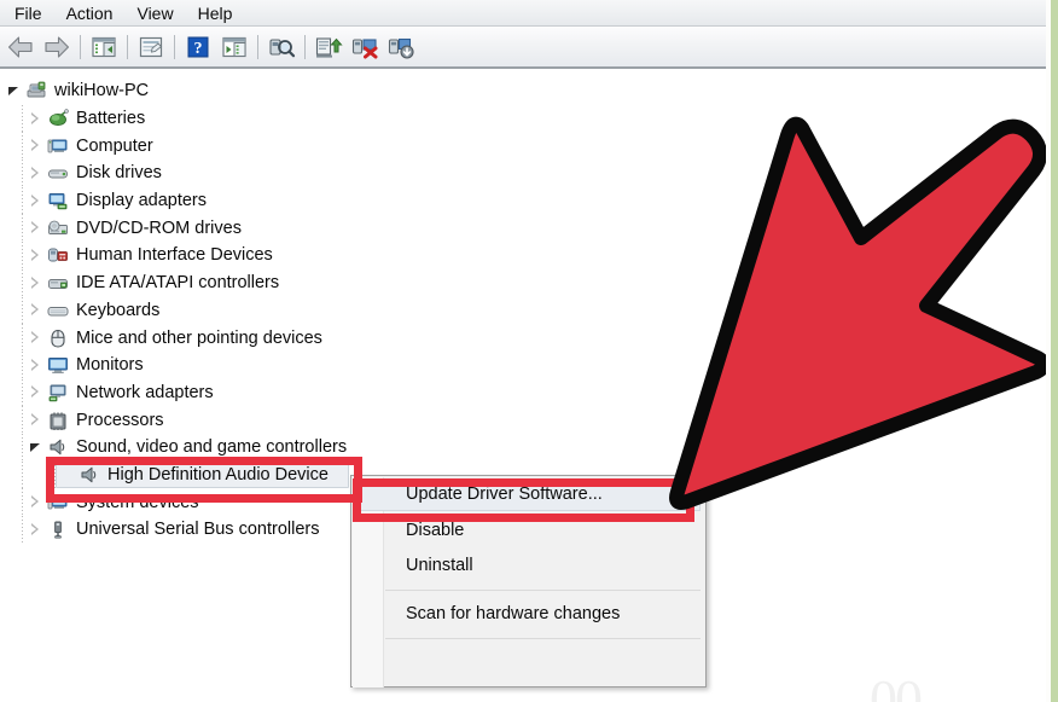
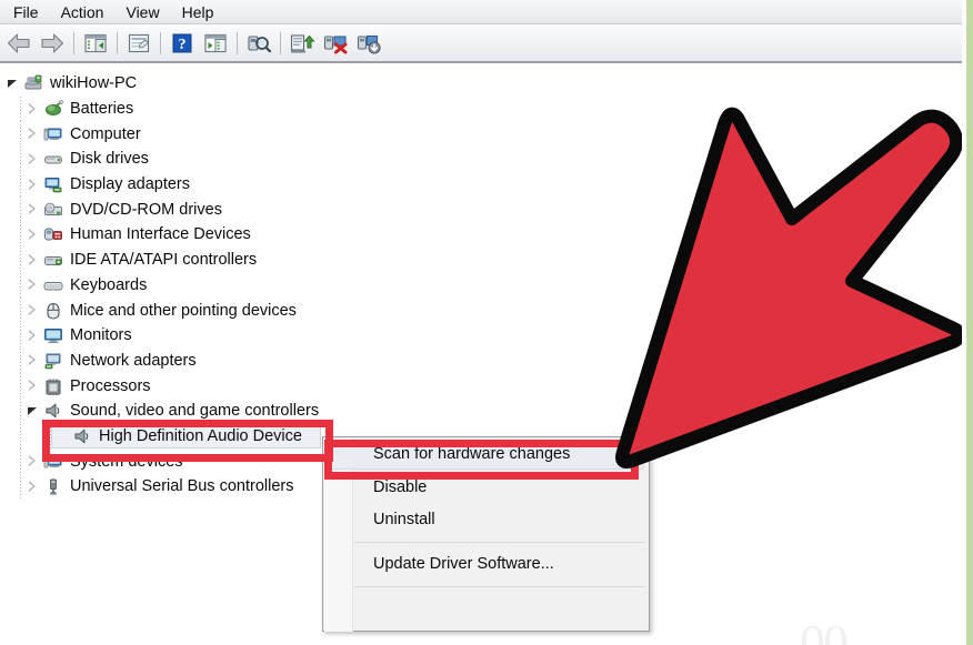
  File
  Action
  View
  Help
  ?
  wikiHow-PC
  Batteries
  Computer
  Disk drives
  Display adapters
  DVD/CD-ROM drives
  Human Interface Devices
  IDE ATA/ATAPI controllers
  Keyboards
  Mice and other pointing devices
  Monitors
  Network adapters
  Processors
  Sound, video and game controllers
  High Definition Audio Device
  System devices
  Universal Serial Bus controllers
- Update Driver Software...
+ Scan for hardware changes
  Disable
  Uninstall
- Scan for hardware changes
+ Update Driver Software...
